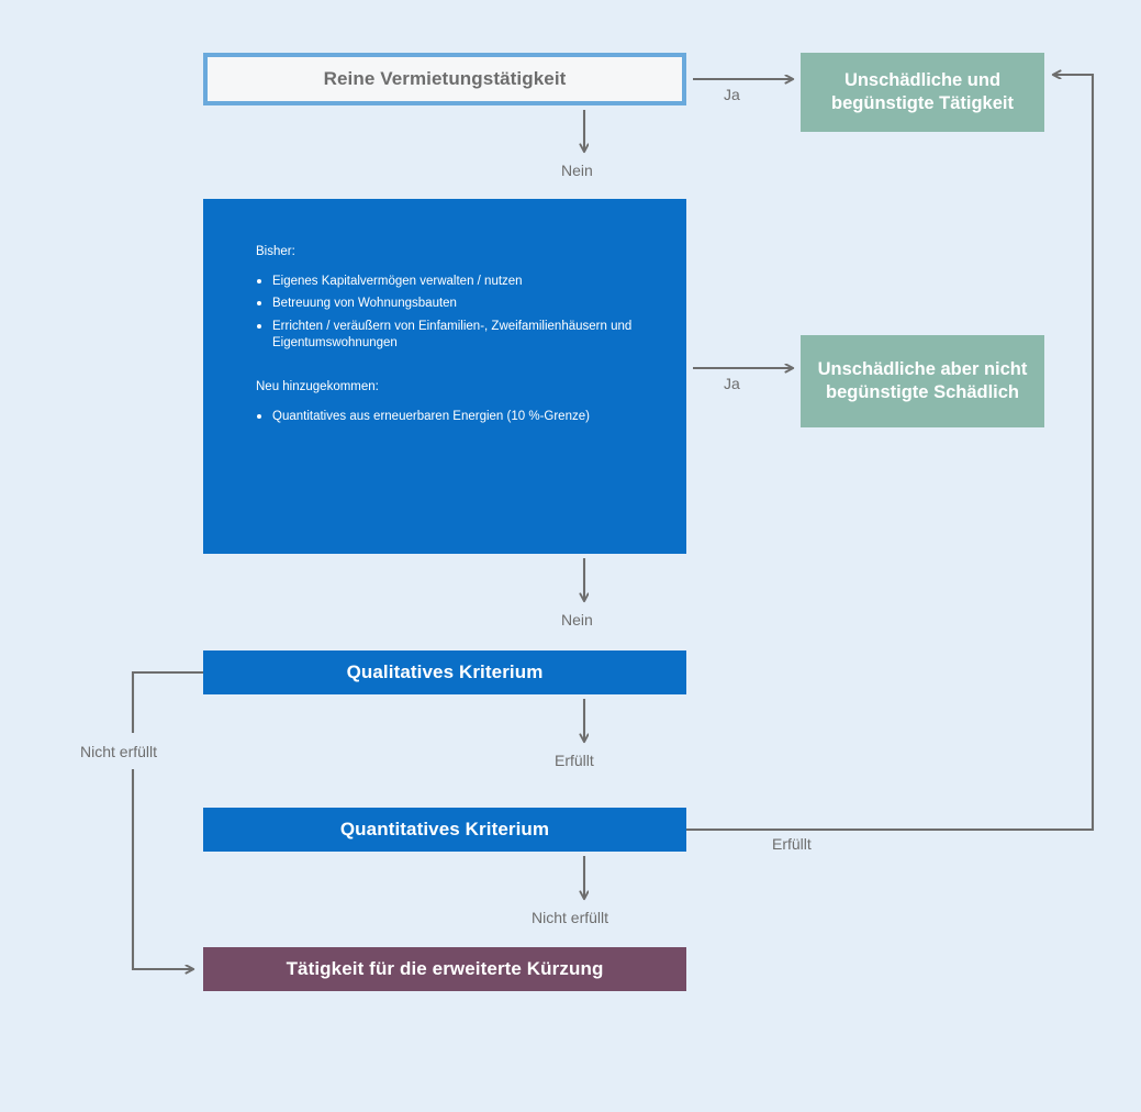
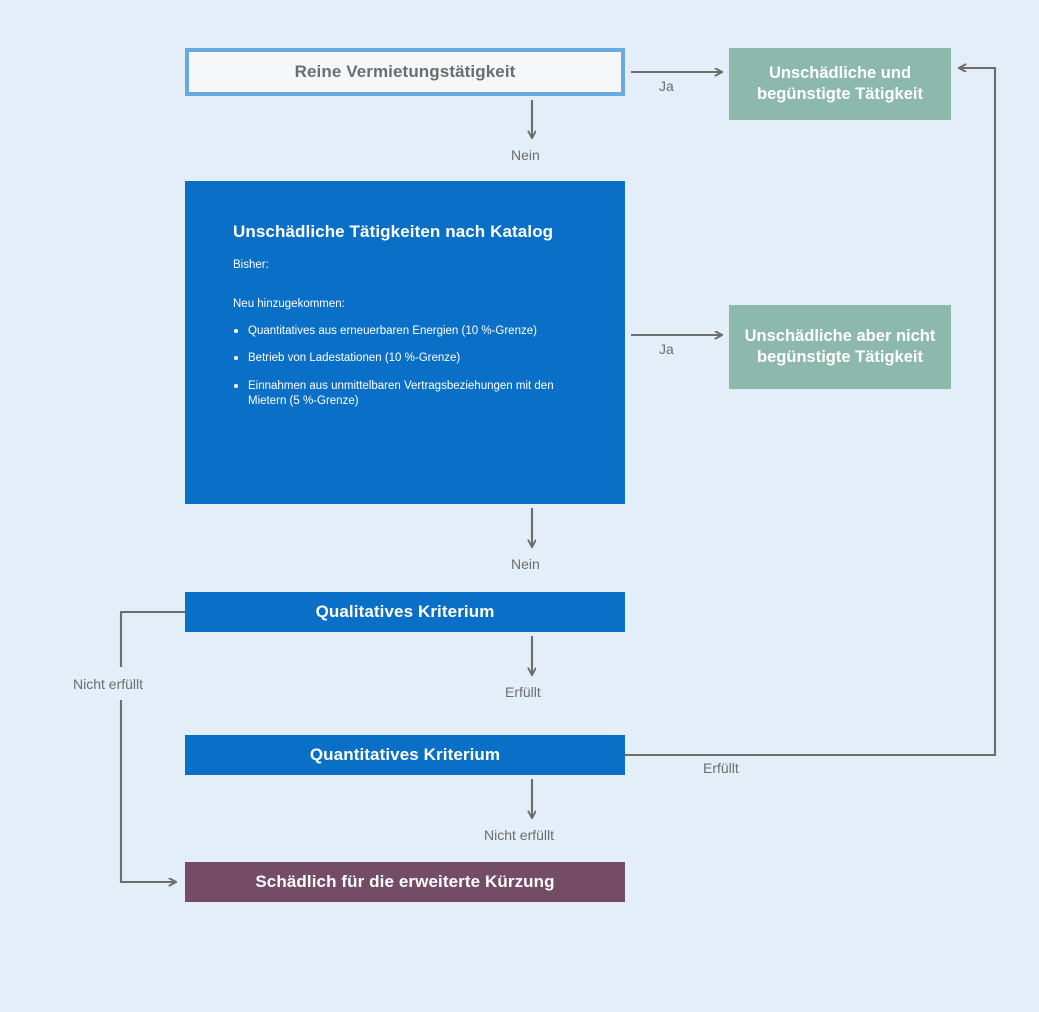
  Reine Vermietungstätigkeit
  Unschädliche und begünstigte Tätigkeit
- Unschädliche aber nicht begünstigte Schädlich
+ Unschädliche aber nicht begünstigte Tätigkeit
+ Unschädliche Tätigkeiten nach Katalog
  Bisher:
- Eigenes Kapitalvermögen verwalten / nutzen
- Betreuung von Wohnungsbauten
- Errichten / veräußern von Einfamilien-, Zweifamilienhäusern und Eigentumswohnungen
  Neu hinzugekommen:
  Quantitatives aus erneuerbaren Energien (10 %-Grenze)
+ Betrieb von Ladestationen (10 %-Grenze)
+ Einnahmen aus unmittelbaren Vertragsbeziehungen mit den Mietern (5 %-Grenze)
  Qualitatives Kriterium
  Quantitatives Kriterium
- Tätigkeit für die erweiterte Kürzung
+ Schädlich für die erweiterte Kürzung
  Ja
  Nein
  Ja
  Nein
  Erfüllt
  Erfüllt
  Nicht erfüllt
  Nicht erfüllt
